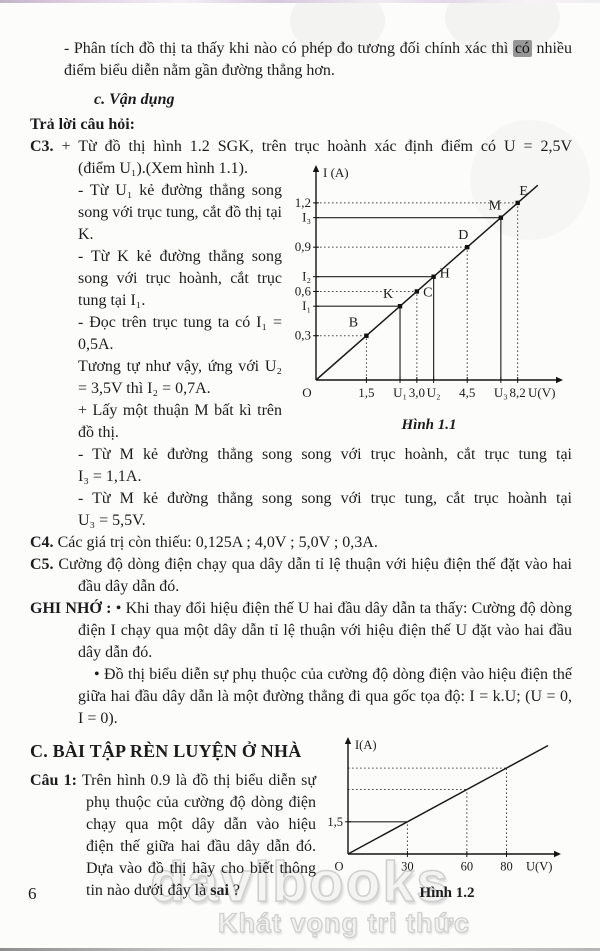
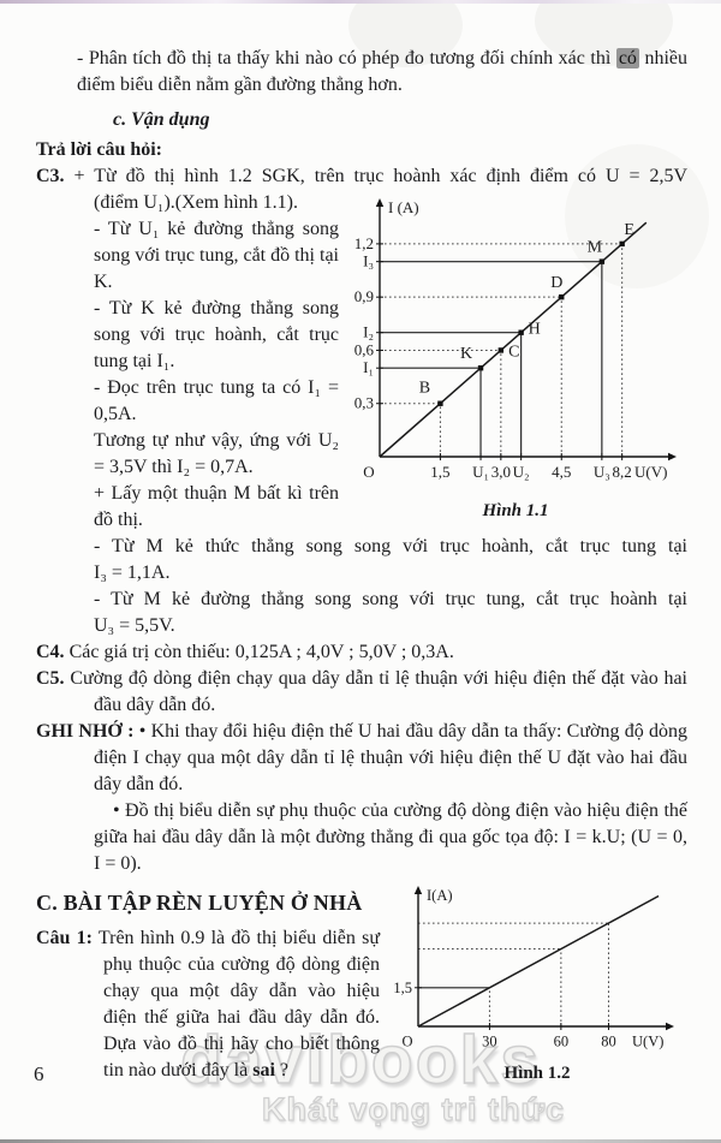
  davibooks
  Khát vọng tri thức
  - Phân tích đồ thị ta thấy khi nào có phép đo tương đối chính xác thì có nhiều điểm biểu diễn nằm gần đường thẳng hơn.
  c. Vận dụng
  Trả lời câu hỏi:
  C3. + Từ đồ thị hình 1.2 SGK, trên trục hoành xác định điểm có U = 2,5V
  1,5
  U₁
  3,0
  U₂
  4,5
  U₃
  8,2
  0,3
  I₁
  0,6
  I₂
  0,9
  I₃
  1,2
  B
  K
  C
  H
  D
  M
  E
  O
  U(V)
  I (A)
  Hình 1.1
  (điểm U₁).(Xem hình 1.1).
  - Từ U₁ kẻ đường thẳng song song với trục tung, cắt đồ thị tại K.
  - Từ K kẻ đường thẳng song song với trục hoành, cắt trục tung tại I₁.
  - Đọc trên trục tung ta có I₁ = 0,5A.
  Tương tự như vậy, ứng với U₂ = 3,5V thì I₂ = 0,7A.
  + Lấy một thuận M bất kì trên đồ thị.
- - Từ M kẻ đường thẳng song song với trục hoành, cắt trục tung tại
+ - Từ M kẻ thức thẳng song song với trục hoành, cắt trục tung tại
  I₃ = 1,1A.
  - Từ M kẻ đường thẳng song song với trục tung, cắt trục hoành tại
  U₃ = 5,5V.
  C4. Các giá trị còn thiếu: 0,125A ; 4,0V ; 5,0V ; 0,3A.
  C5. Cường độ dòng điện chạy qua dây dẫn tỉ lệ thuận với hiệu điện thế đặt vào hai đầu dây dẫn đó.
  GHI NHỚ : • Khi thay đổi hiệu điện thế U hai đầu dây dẫn ta thấy: Cường độ dòng điện I chạy qua một dây dẫn tỉ lệ thuận với hiệu điện thế U đặt vào hai đầu dây dẫn đó.
  • Đồ thị biểu diễn sự phụ thuộc của cường độ dòng điện vào hiệu điện thế giữa hai đầu dây dẫn là một đường thẳng đi qua gốc tọa độ: I = k.U; (U = 0, I = 0).
  30
  60
  80
  1,5
  O
  U(V)
  I(A)
  Hình 1.2
  C. BÀI TẬP RÈN LUYỆN Ở NHÀ
  Câu 1: Trên hình 0.9 là đồ thị biểu diễn sự phụ thuộc của cường độ dòng điện chạy qua một dây dẫn vào hiệu điện thế giữa hai đầu dây dẫn đó. Dựa vào đồ thị hãy cho biết thông tin nào dưới đây là sai ?
  6
